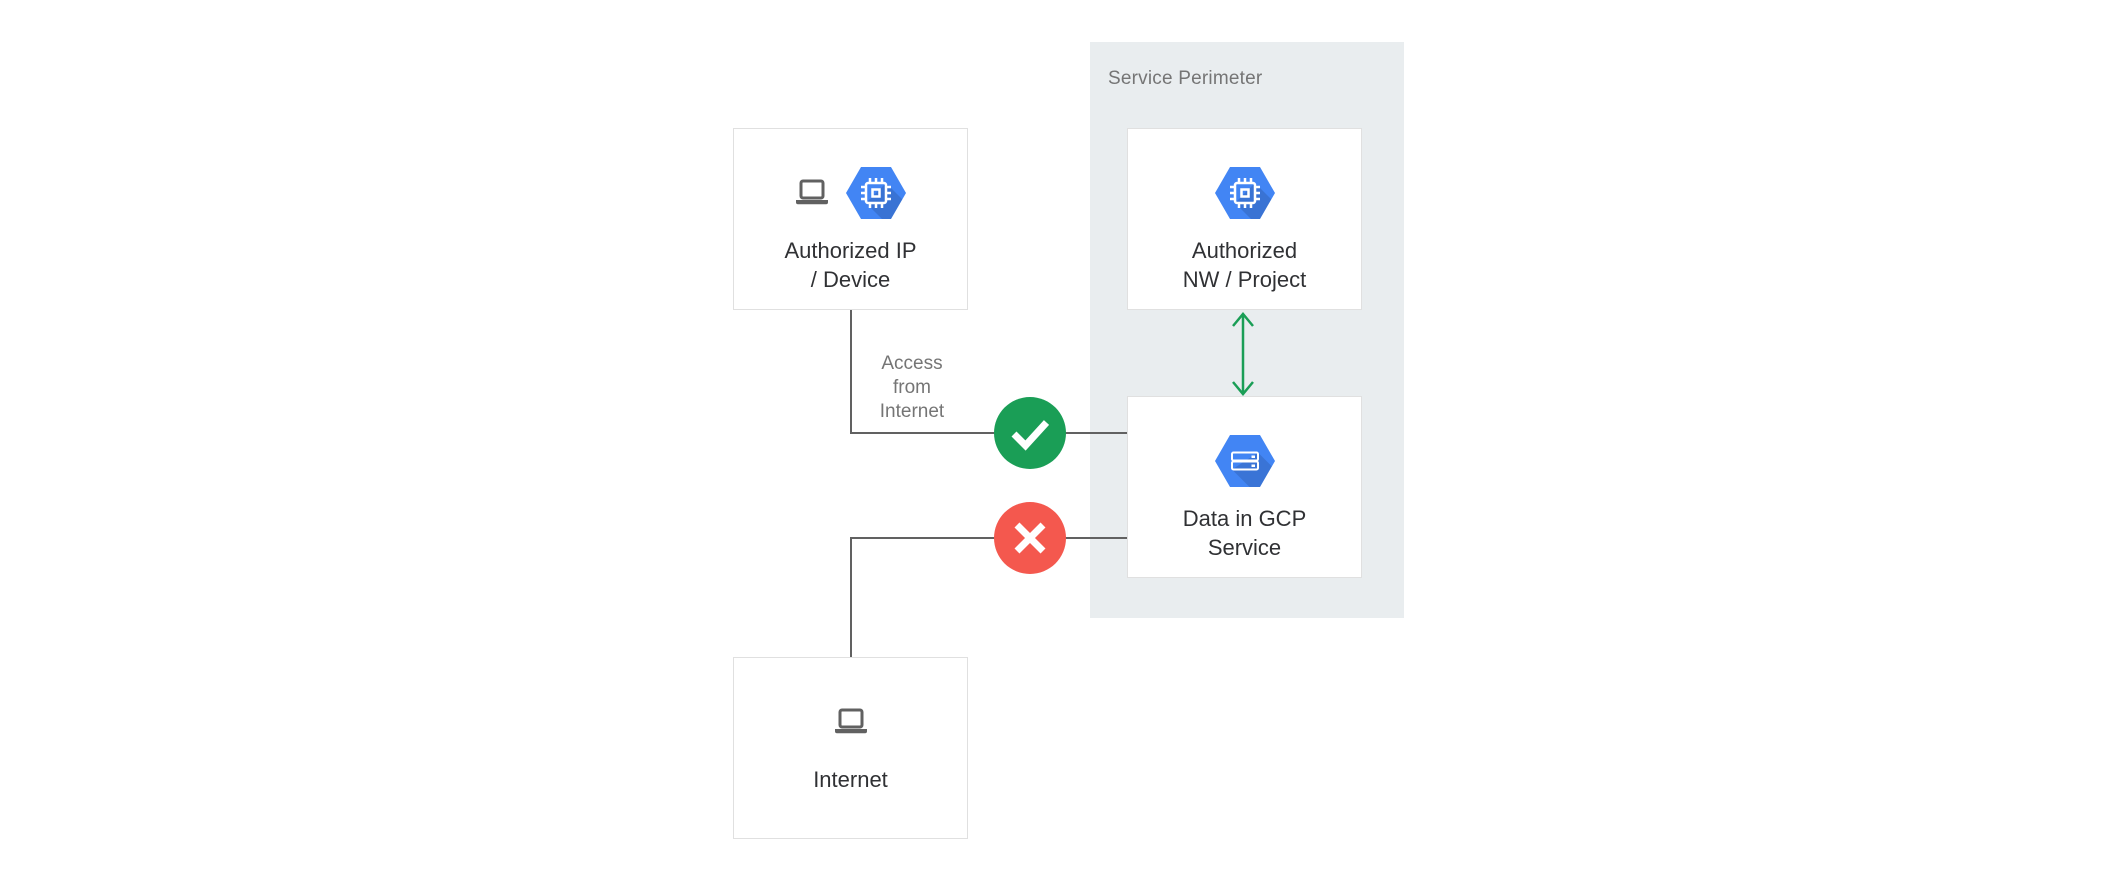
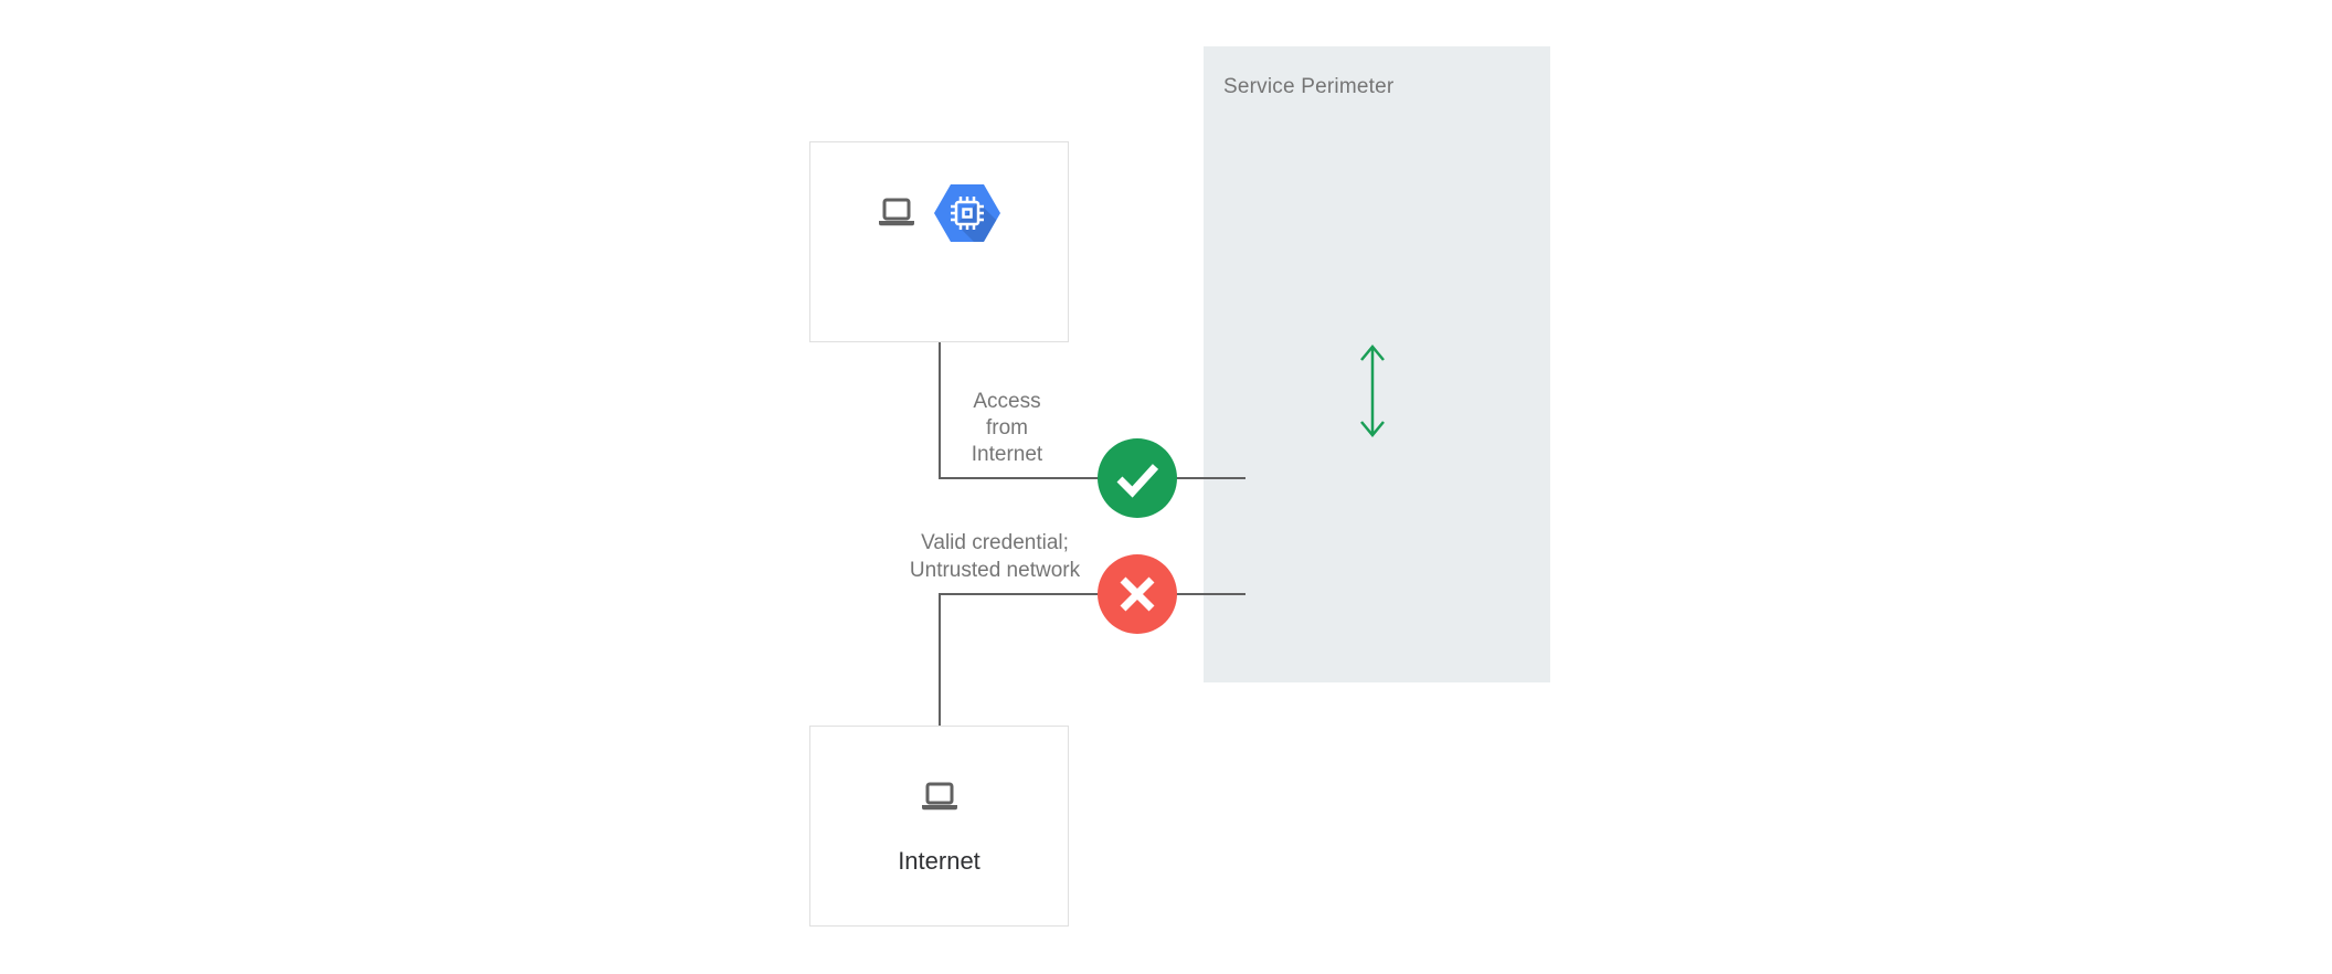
  Service Perimeter
- Authorized IP
- / Device
- Authorized
- NW / Project
- Data in GCP
- Service
  Internet
  Access
  from
  Internet
+ Valid credential;
+ Untrusted network
